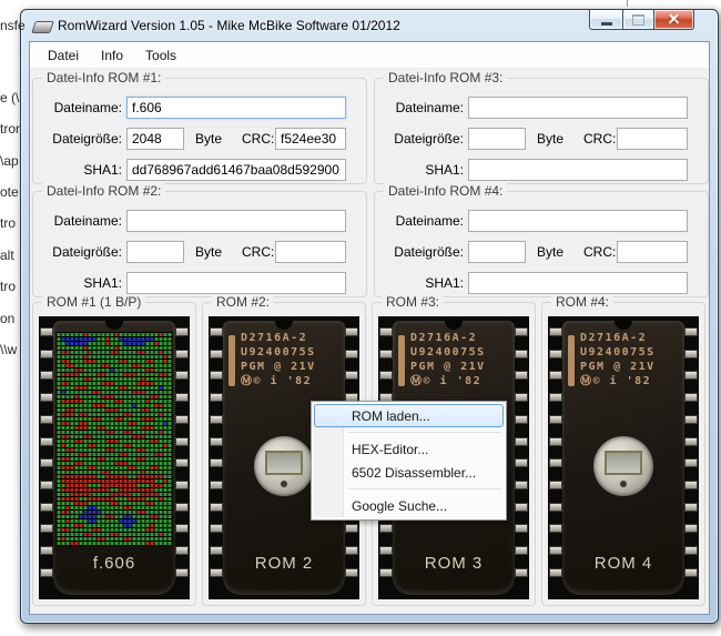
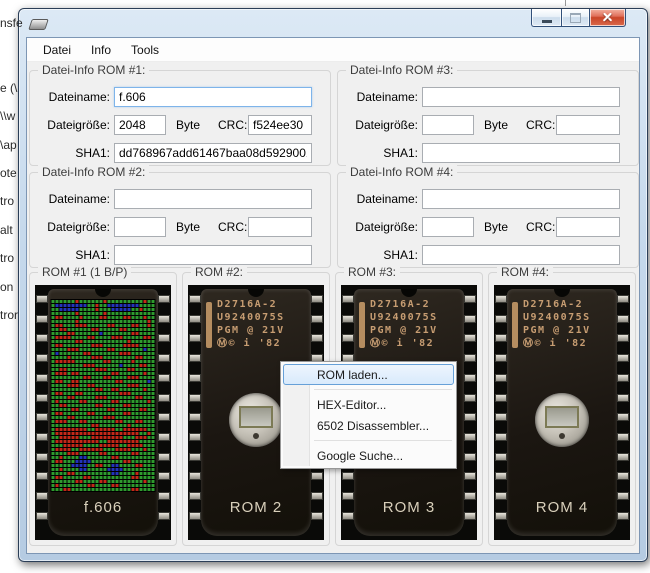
- RomWizard Version 1.05 - Mike McBike Software 01/2012
  Datei
  Info
  Tools
  Datei-Info ROM #1:
  Dateiname:
  f.606
  Dateigröße:
  2048
  Byte
  CRC:
  f524ee30
  SHA1:
  dd768967add61467baa08d592900
  Datei-Info ROM #3:
  Dateiname:
  Dateigröße:
  Byte
  CRC:
  SHA1:
  Datei-Info ROM #2:
  Dateiname:
  Dateigröße:
  Byte
  CRC:
  SHA1:
  Datei-Info ROM #4:
  Dateiname:
  Dateigröße:
  Byte
  CRC:
  SHA1:
  ROM #1 (1 B/P)
  f.606
  ROM #2:
  D2716A-2
  U9240075S
  PGM @ 21V
  Ⓜ© i '82
  ROM 2
  ROM #3:
  D2716A-2
  U9240075S
  PGM @ 21V
  Ⓜ© i '82
  ROM 3
  ROM #4:
  D2716A-2
  U9240075S
  PGM @ 21V
  Ⓜ© i '82
  ROM 4
  ROM laden...
  HEX-Editor...
  6502 Disassembler...
  Google Suche...
  nsfe
  e (\
- tror
+ \\w
  \ap
  ote
  tro
  alt
  tro
  on
- \\w
+ tror
